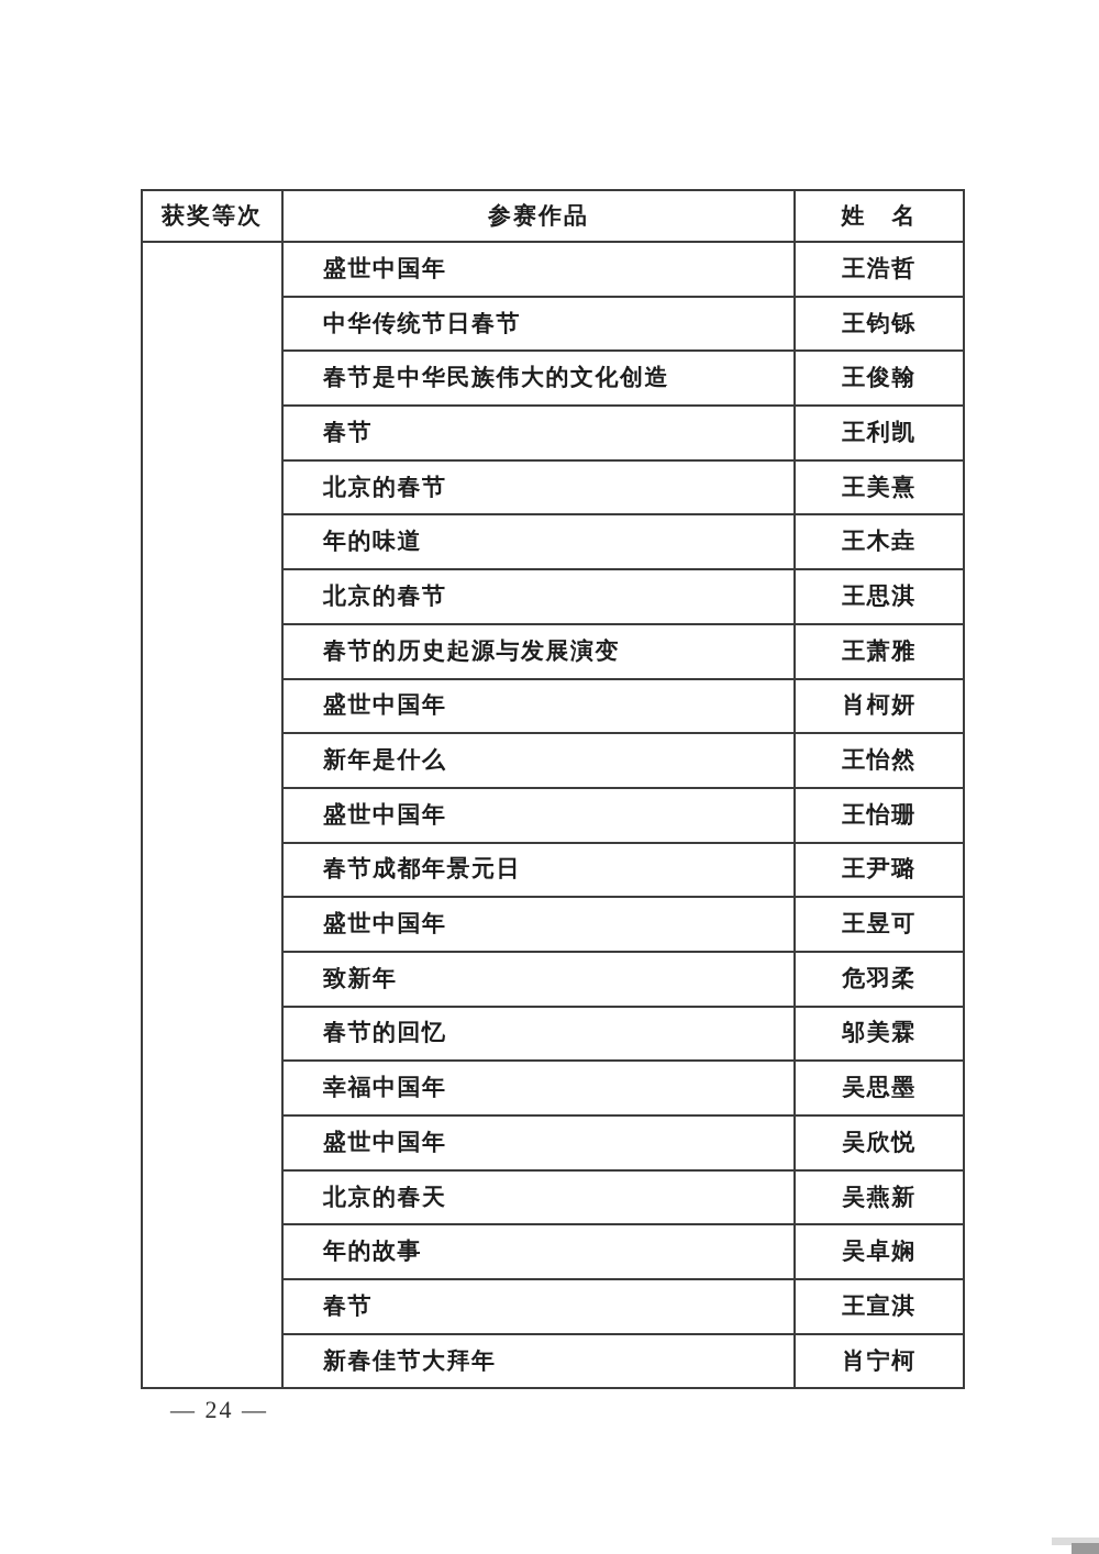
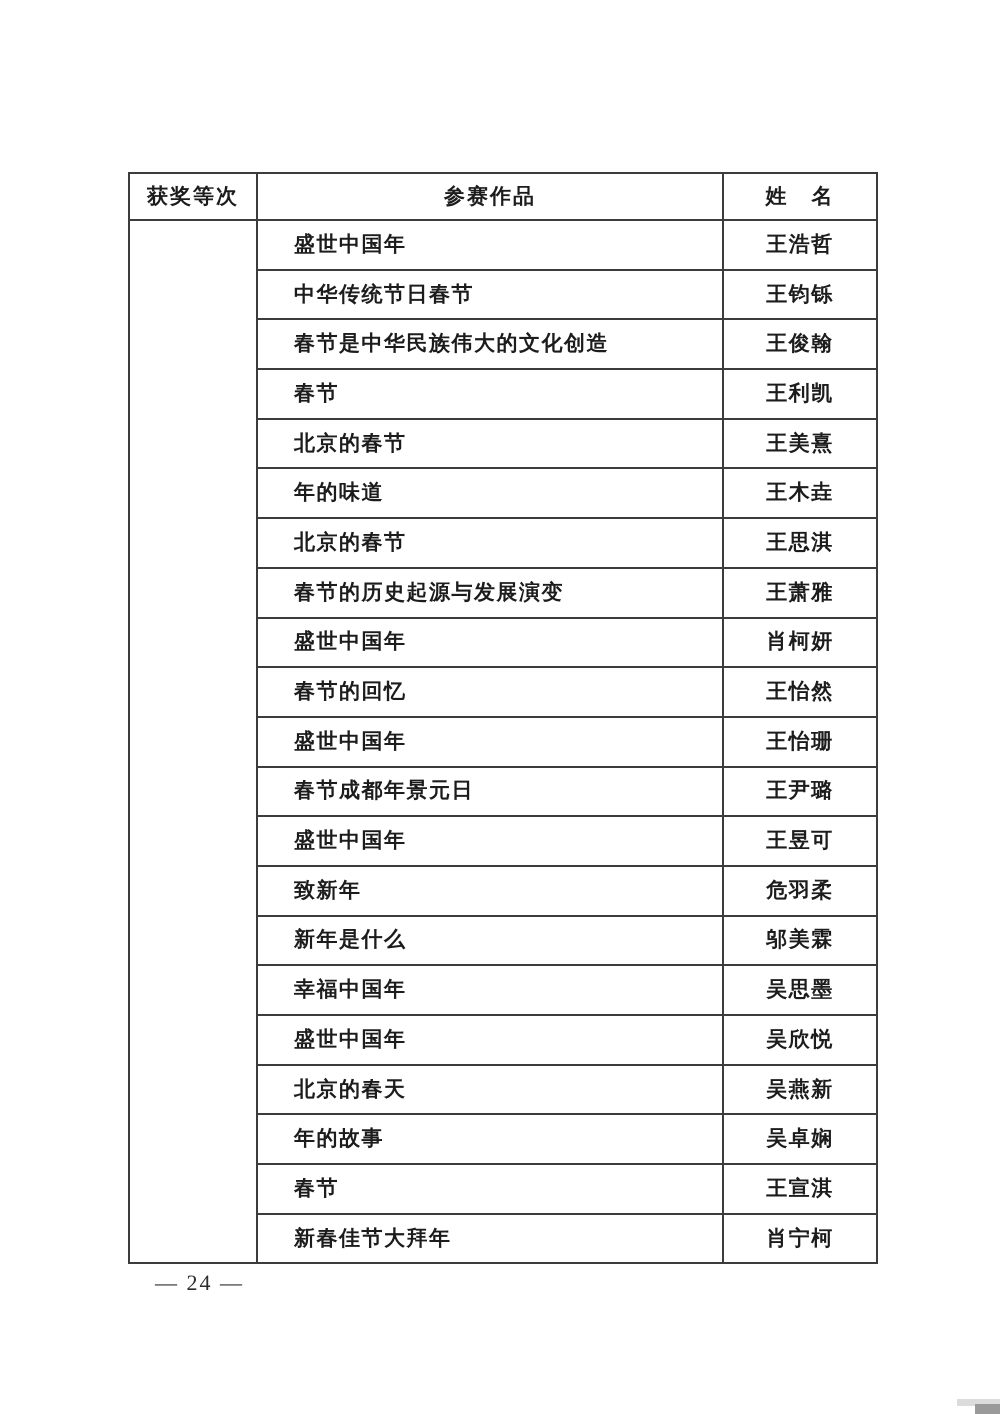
  获奖等次	参赛作品	姓 名
  	盛世中国年	王浩哲
  中华传统节日春节	王钧铄
  春节是中华民族伟大的文化创造	王俊翰
  春节	王利凯
  北京的春节	王美熹
  年的味道	王木垚
  北京的春节	王思淇
  春节的历史起源与发展演变	王萧雅
  盛世中国年	肖柯妍
- 新年是什么	王怡然
+ 春节的回忆	王怡然
  盛世中国年	王怡珊
  春节成都年景元日	王尹璐
  盛世中国年	王昱可
  致新年	危羽柔
- 春节的回忆	邬美霖
+ 新年是什么	邬美霖
  幸福中国年	吴思墨
  盛世中国年	吴欣悦
  北京的春天	吴燕新
  年的故事	吴卓娴
  春节	王宣淇
  新春佳节大拜年	肖宁柯
  — 24 —
